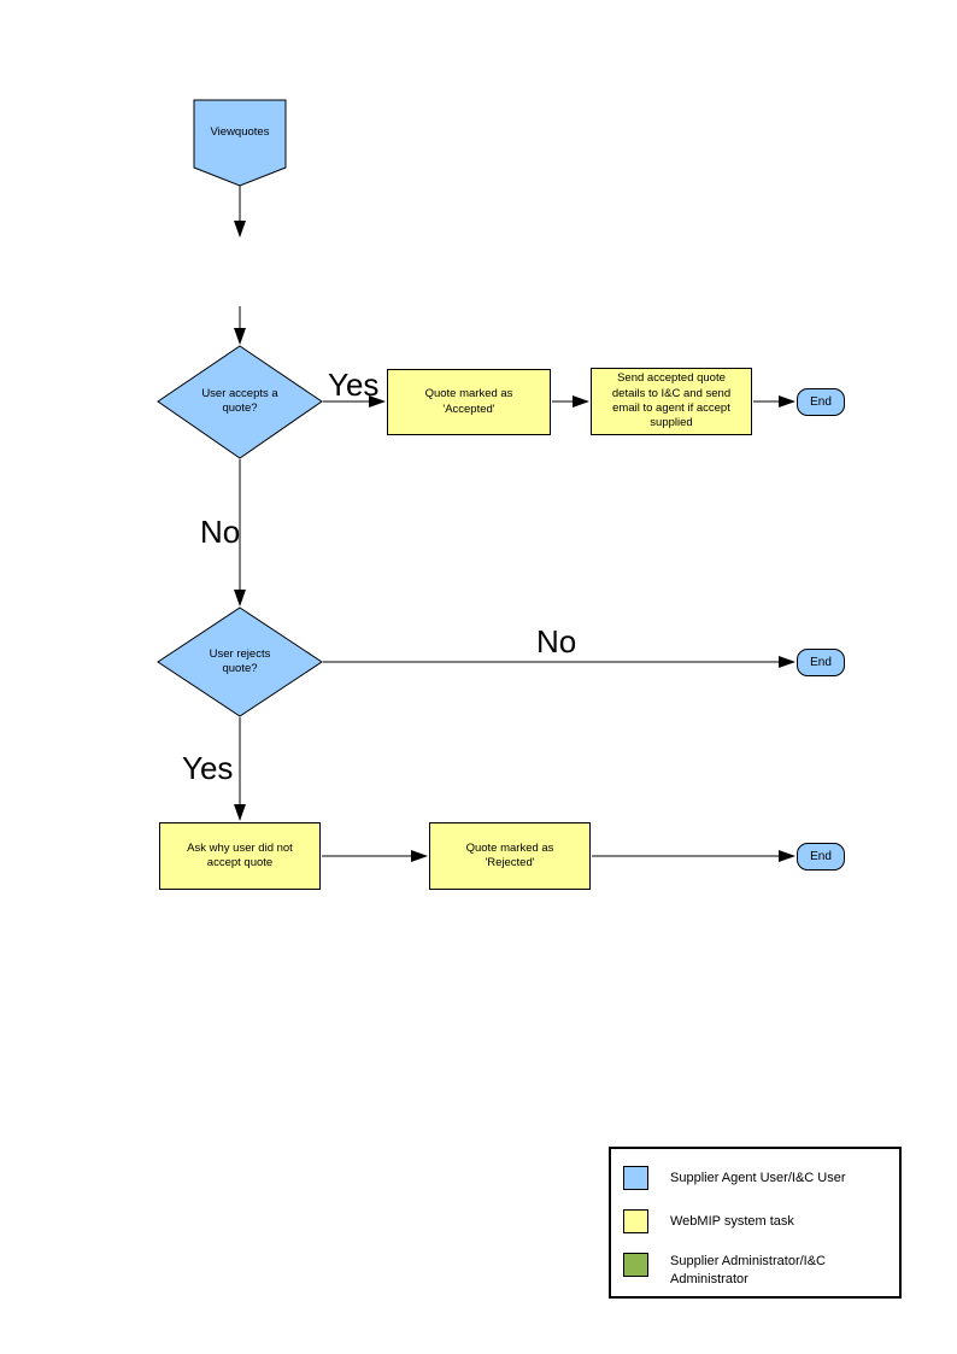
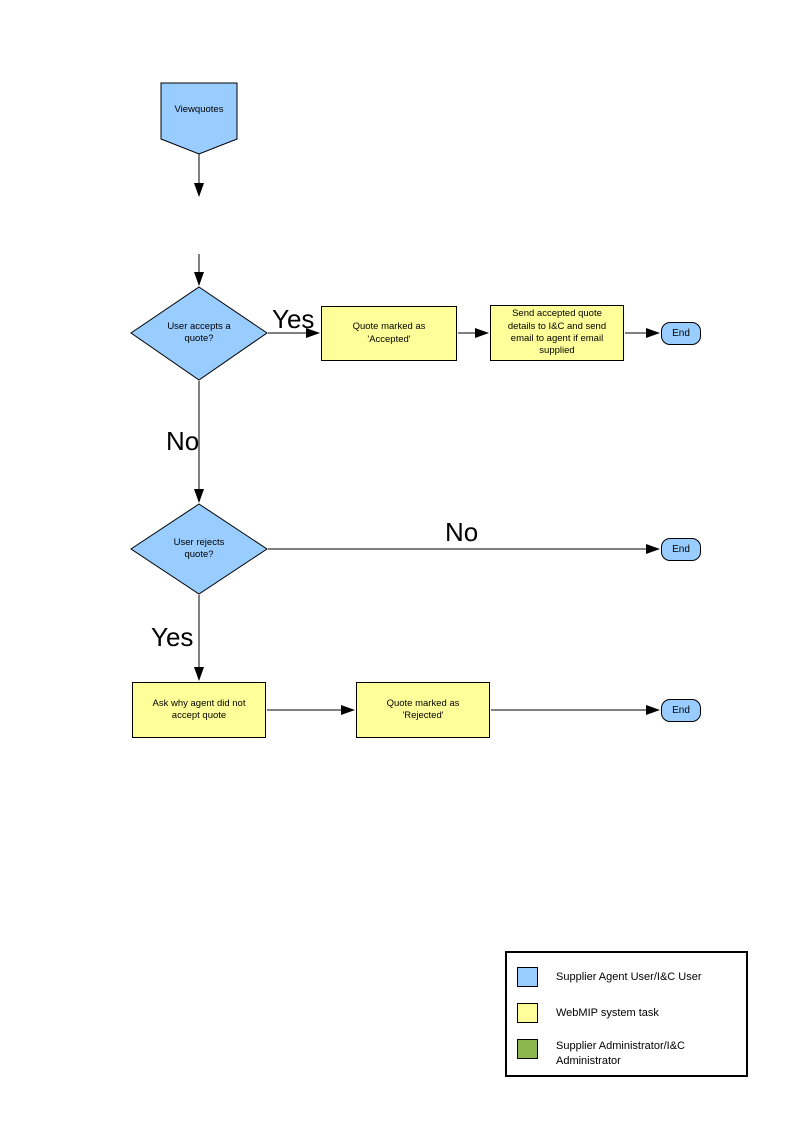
  Viewquotes
  User accepts a quote?
  User rejects quote?
  Quote marked as 'Accepted'
- Send accepted quote details to I&C and send email to agent if accept supplied
+ Send accepted quote details to I&C and send email to agent if email supplied
- Ask why user did not accept quote
+ Ask why agent did not accept quote
  Quote marked as 'Rejected'
  End
  End
  End
  Yes
  No
  No
  Yes
  Supplier Agent User/I&C User
  WebMIP system task
  Supplier Administrator/I&C Administrator
